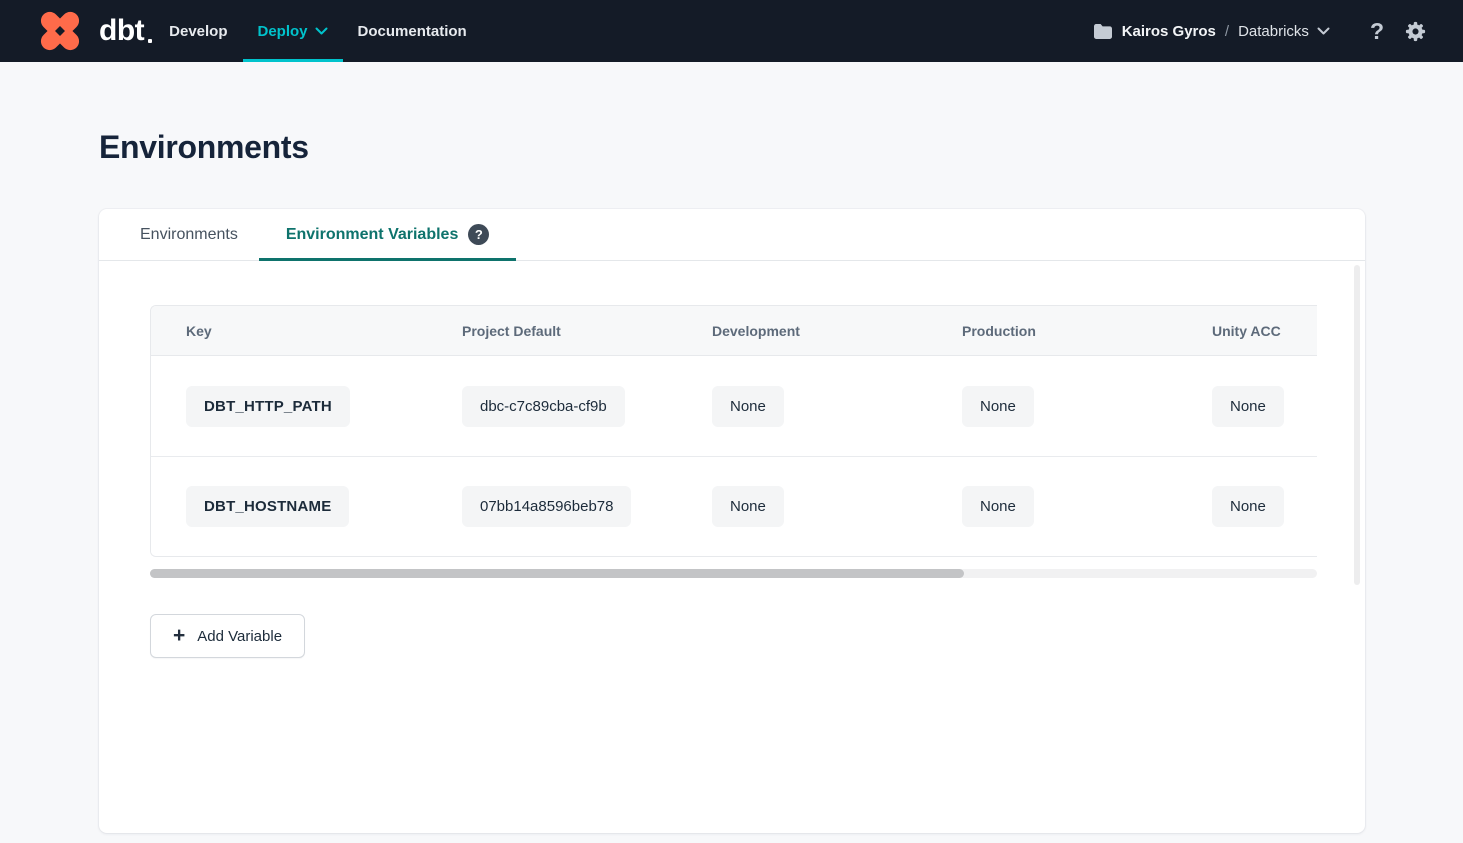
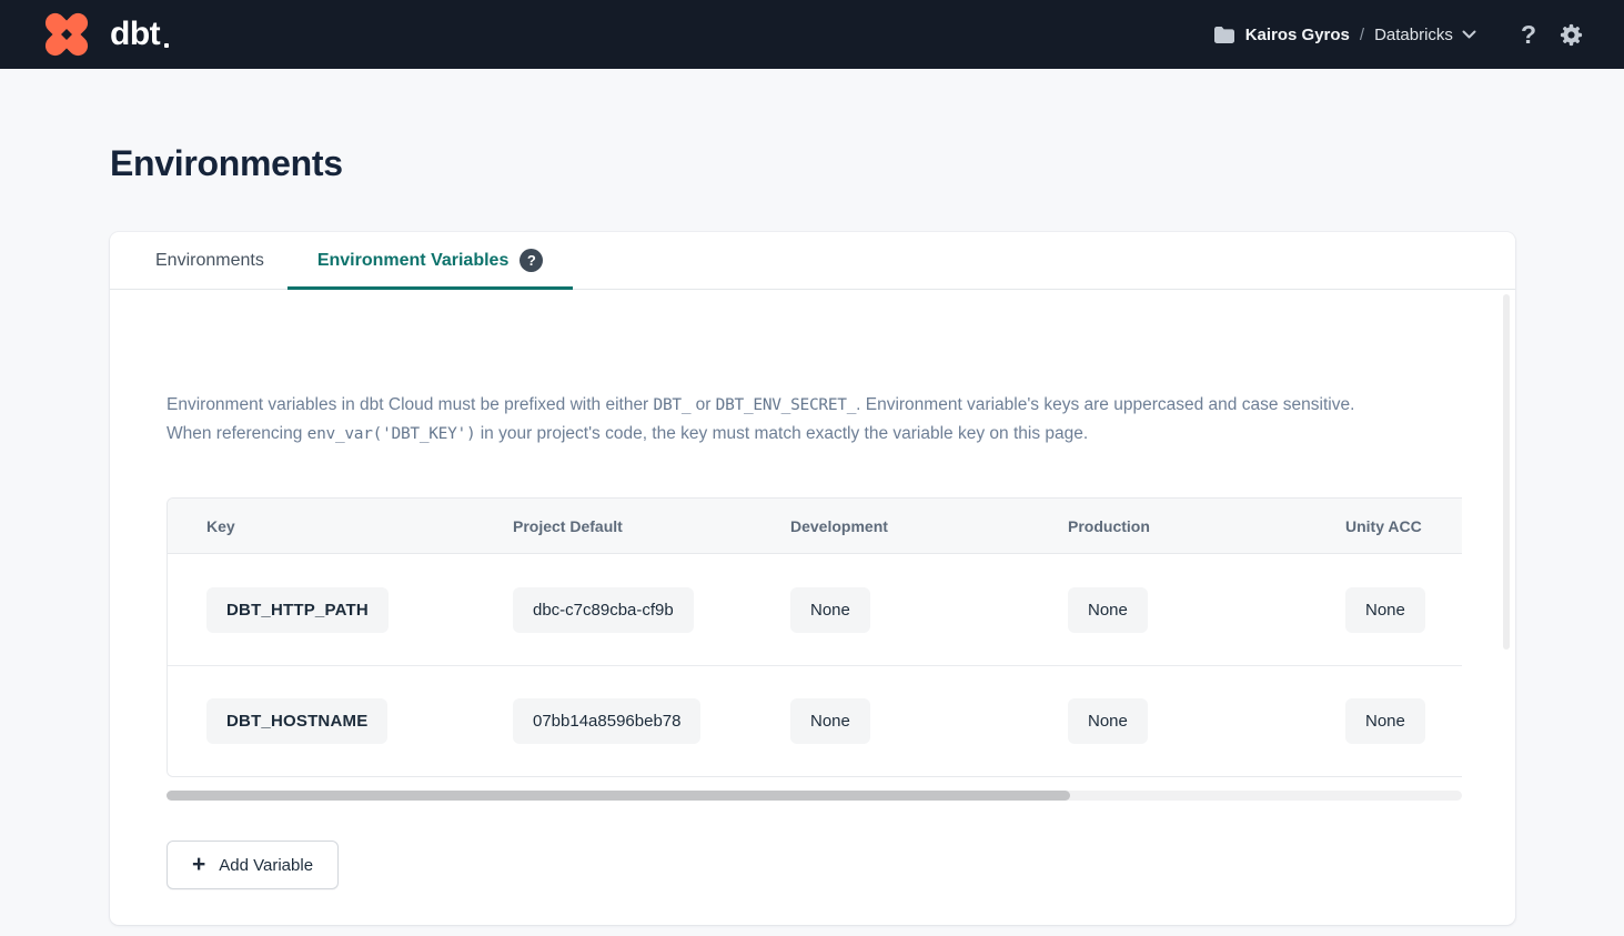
  dbt
- Develop
- Deploy
- Documentation
  Kairos Gyros
  /
  Databricks
  ?
  Environments
  Environments
  Environment Variables
  ?
+ Environment variables in dbt Cloud must be prefixed with either DBT_ or DBT_ENV_SECRET_. Environment variable's keys are uppercased and case sensitive.
+ When referencing env_var('DBT_KEY') in your project's code, the key must match exactly the variable key on this page.
  Key
  Project Default
  Development
  Production
  Unity ACC
  DBT_HTTP_PATH
  dbc-c7c89cba-cf9b
  None
  None
  None
  DBT_HOSTNAME
  07bb14a8596beb78
  None
  None
  None
  +
  Add Variable
